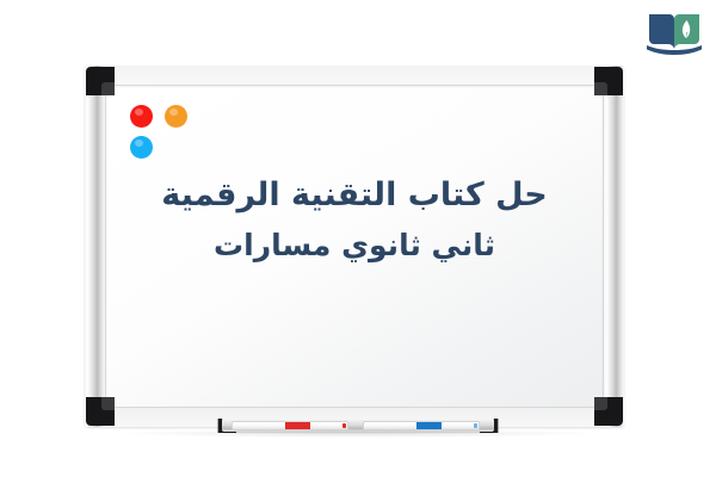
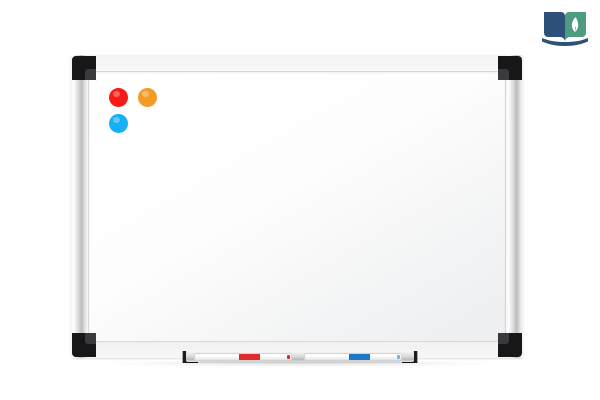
- حل كتاب التقنية الرقمية
- ثاني ثانوي مسارات
